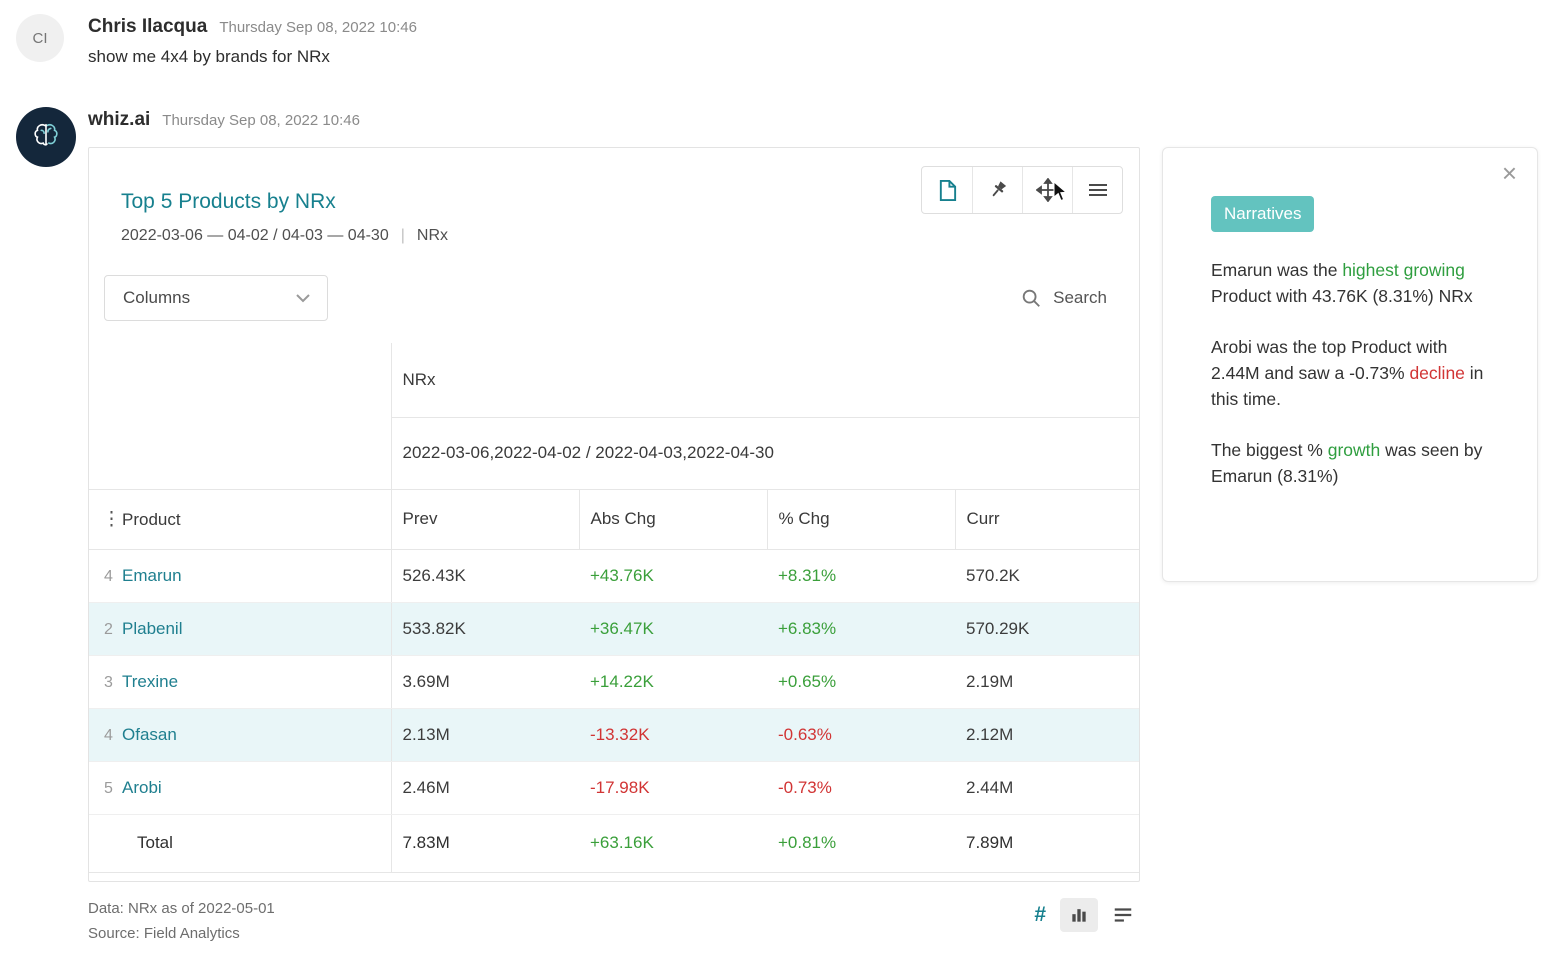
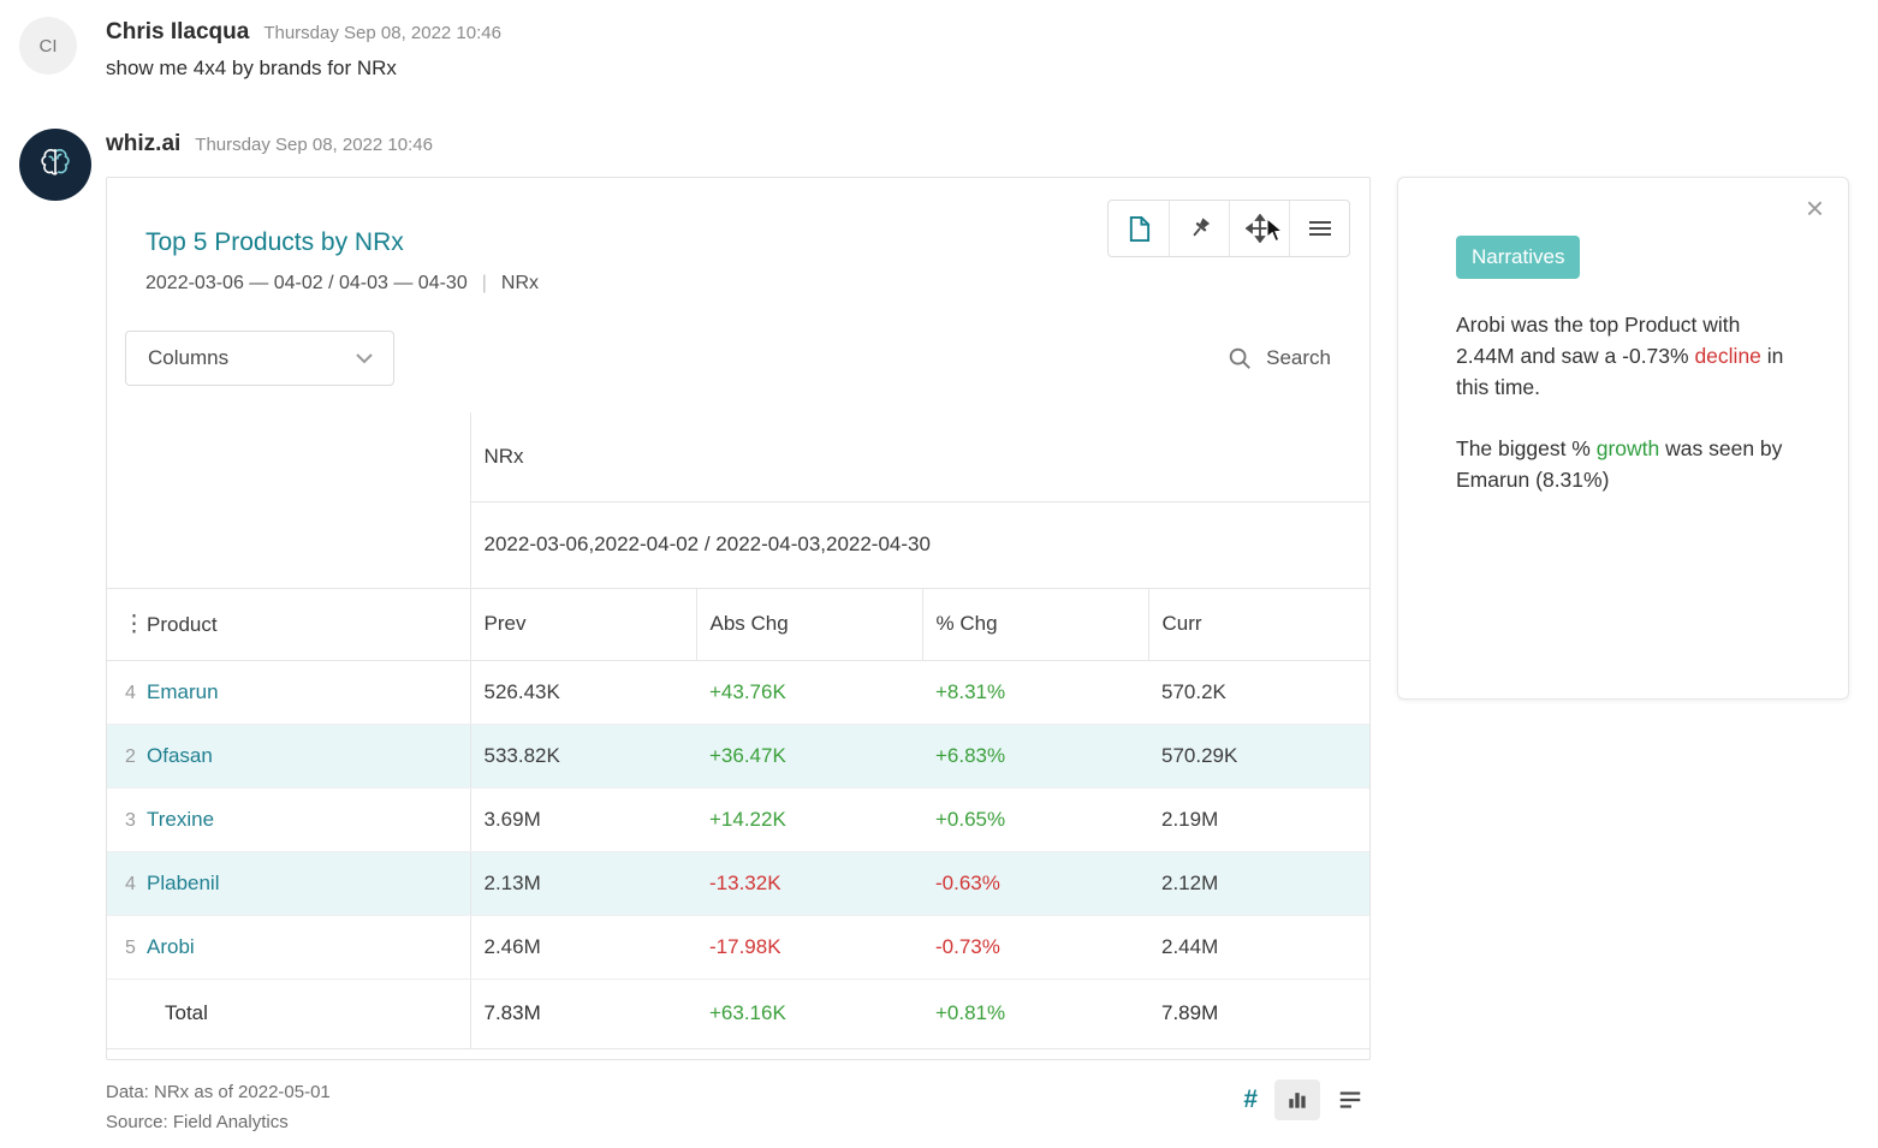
  CI
  Chris Ilacqua
  Thursday Sep 08, 2022 10:46
  show me 4x4 by brands for NRx
  whiz.ai
  Thursday Sep 08, 2022 10:46
  Top 5 Products by NRx
  2022-03-06 — 04-02 / 04-03 — 04-30
  |
  NRx
  Columns
  Search
  	NRx
  2022-03-06,2022-04-02 / 2022-04-03,2022-04-30
  ⋮Product	Prev	Abs Chg	% Chg	Curr
  4 Emarun	526.43K	+43.76K	+8.31%	570.2K
- 2 Plabenil	533.82K	+36.47K	+6.83%	570.29K
+ 2 Ofasan	533.82K	+36.47K	+6.83%	570.29K
  3 Trexine	3.69M	+14.22K	+0.65%	2.19M
- 4 Ofasan	2.13M	-13.32K	-0.63%	2.12M
+ 4 Plabenil	2.13M	-13.32K	-0.63%	2.12M
  5 Arobi	2.46M	-17.98K	-0.73%	2.44M
  Total	7.83M	+63.16K	+0.81%	7.89M
  Data: NRx as of 2022-05-01
  Source: Field Analytics
  #
  ×
  Narratives
- Emarun was the highest growing Product with 43.76K (8.31%) NRx
  Arobi was the top Product with 2.44M and saw a -0.73% decline in this time.
  The biggest % growth was seen by Emarun (8.31%)
